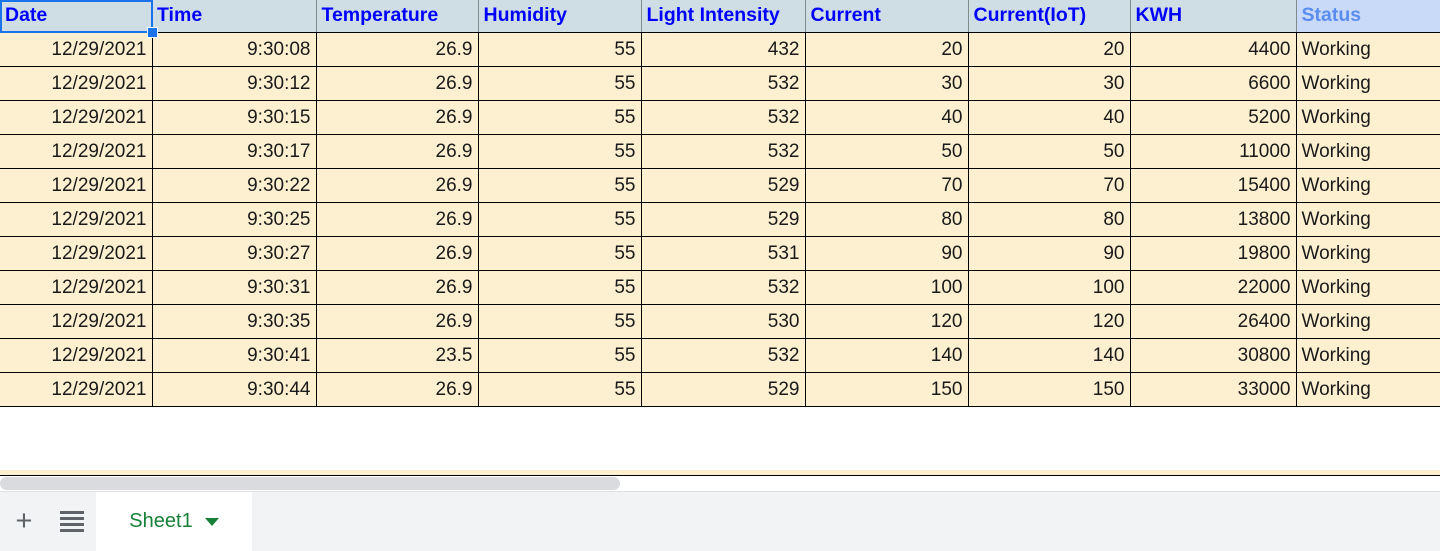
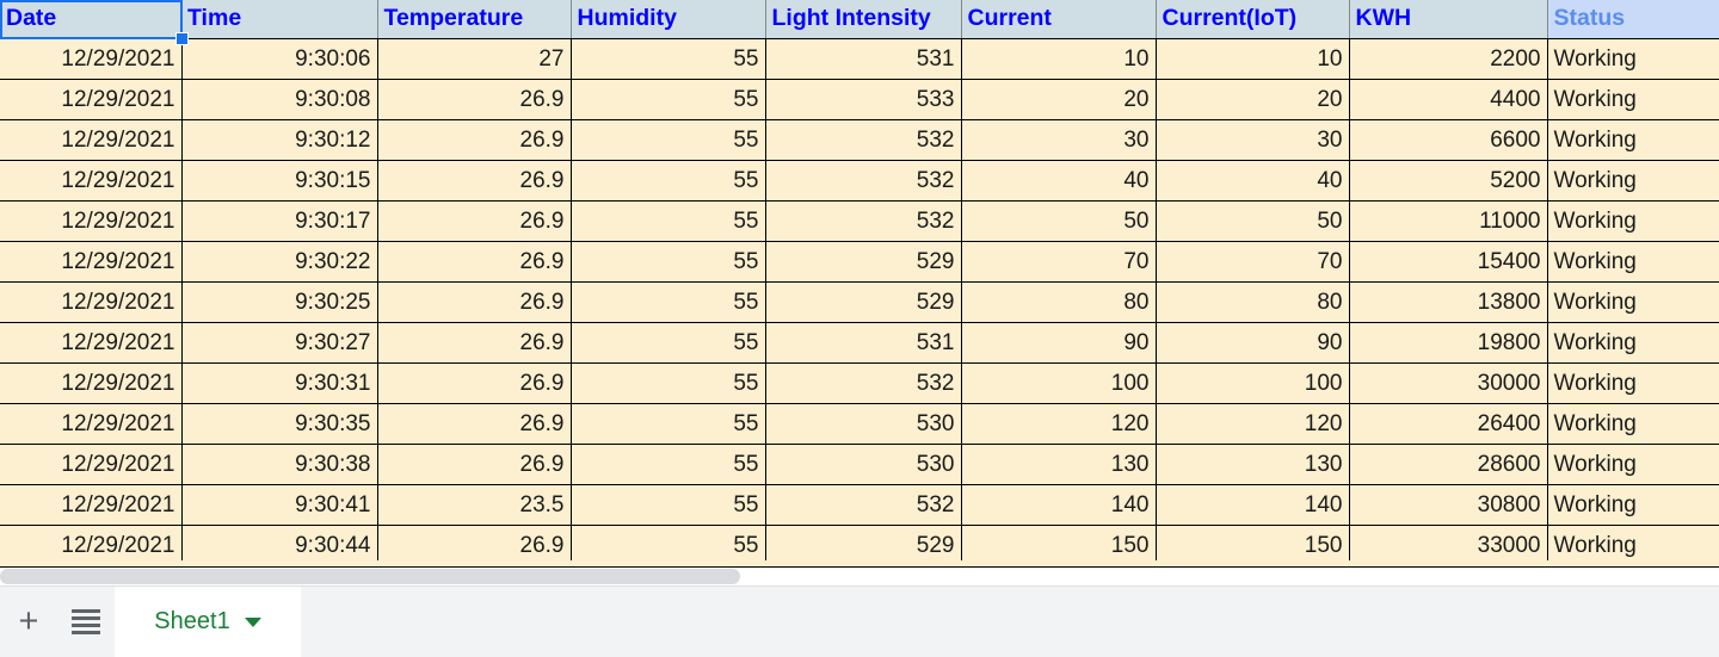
  Date	Time	Temperature	Humidity	Light Intensity	Current	Current(IoT)	KWH	Status
+ 12/29/2021	9:30:06	27	55	531	10	10	2200	Working
- 12/29/2021	9:30:08	26.9	55	432	20	20	4400	Working
+ 12/29/2021	9:30:08	26.9	55	533	20	20	4400	Working
  12/29/2021	9:30:12	26.9	55	532	30	30	6600	Working
  12/29/2021	9:30:15	26.9	55	532	40	40	5200	Working
  12/29/2021	9:30:17	26.9	55	532	50	50	11000	Working
  12/29/2021	9:30:22	26.9	55	529	70	70	15400	Working
  12/29/2021	9:30:25	26.9	55	529	80	80	13800	Working
  12/29/2021	9:30:27	26.9	55	531	90	90	19800	Working
- 12/29/2021	9:30:31	26.9	55	532	100	100	22000	Working
+ 12/29/2021	9:30:31	26.9	55	532	100	100	30000	Working
  12/29/2021	9:30:35	26.9	55	530	120	120	26400	Working
+ 12/29/2021	9:30:38	26.9	55	530	130	130	28600	Working
  12/29/2021	9:30:41	23.5	55	532	140	140	30800	Working
  12/29/2021	9:30:44	26.9	55	529	150	150	33000	Working
  +
  Sheet1
